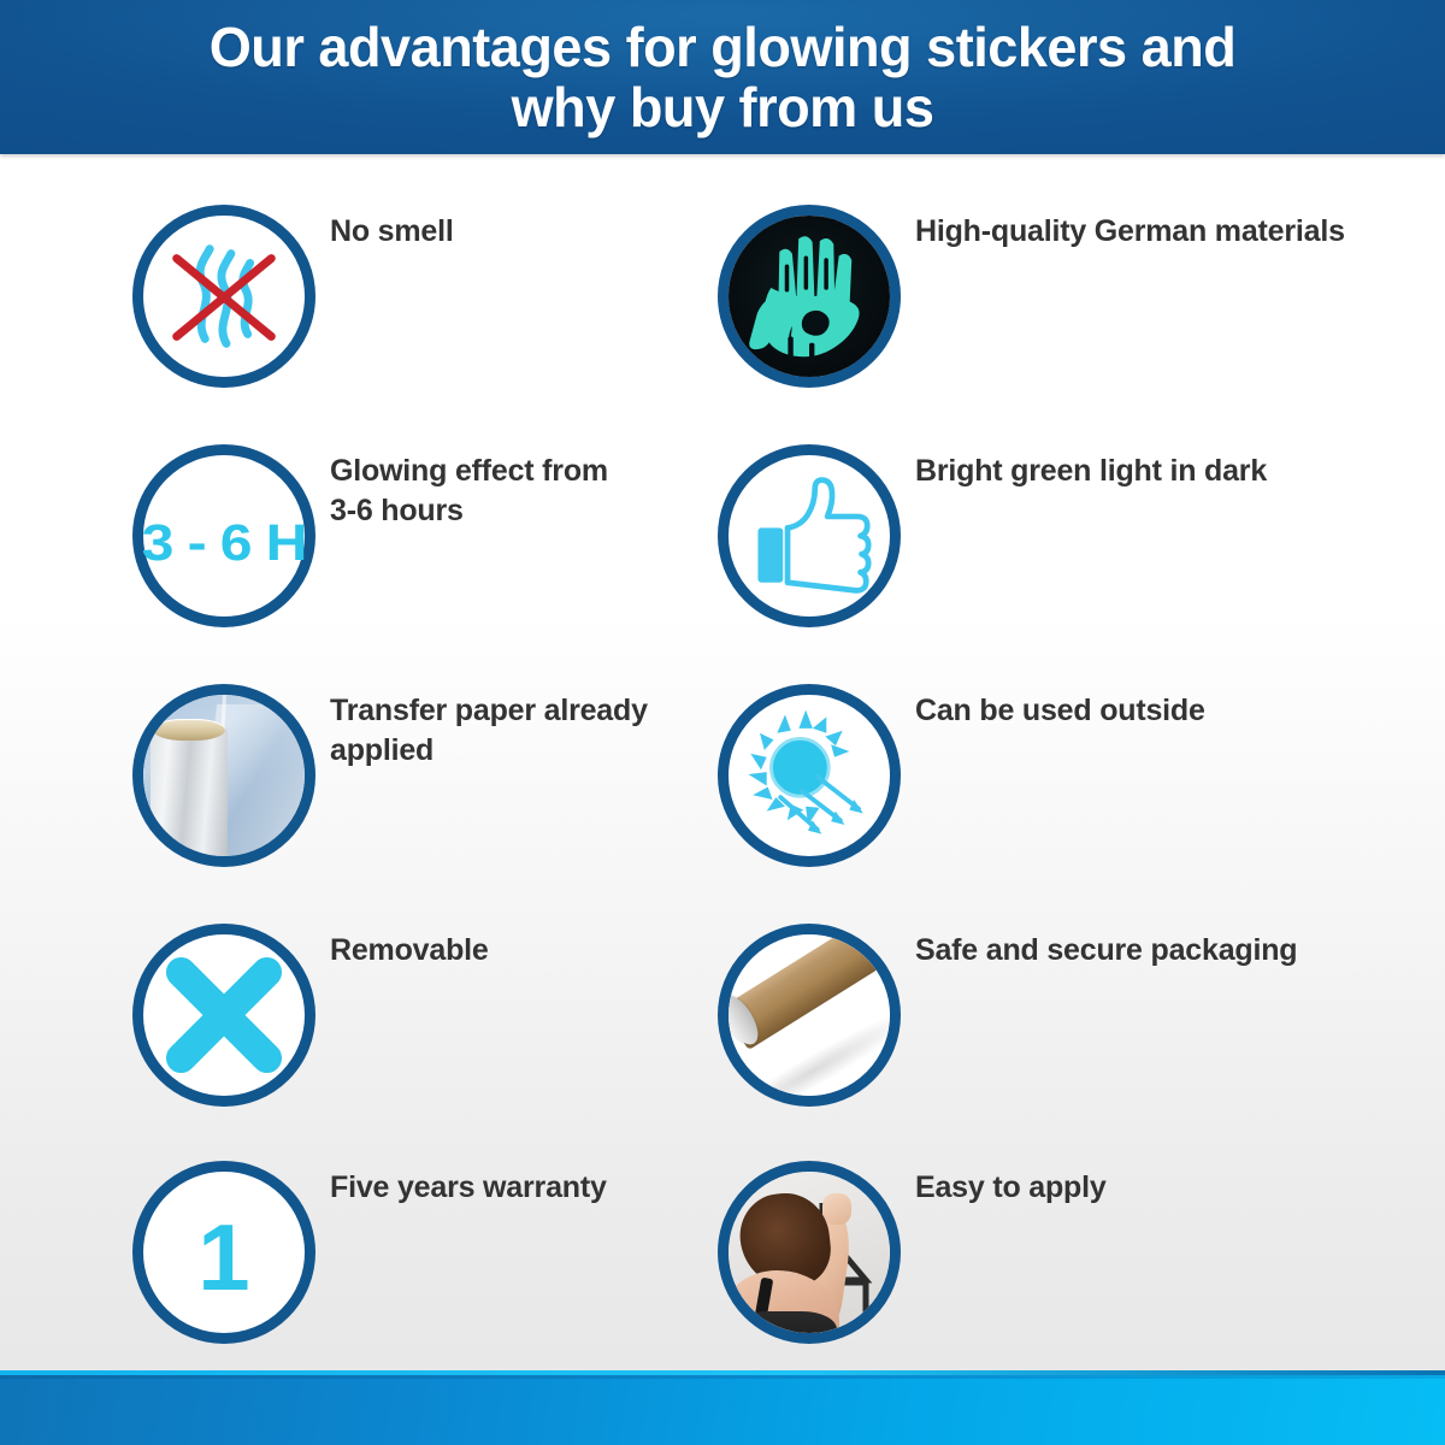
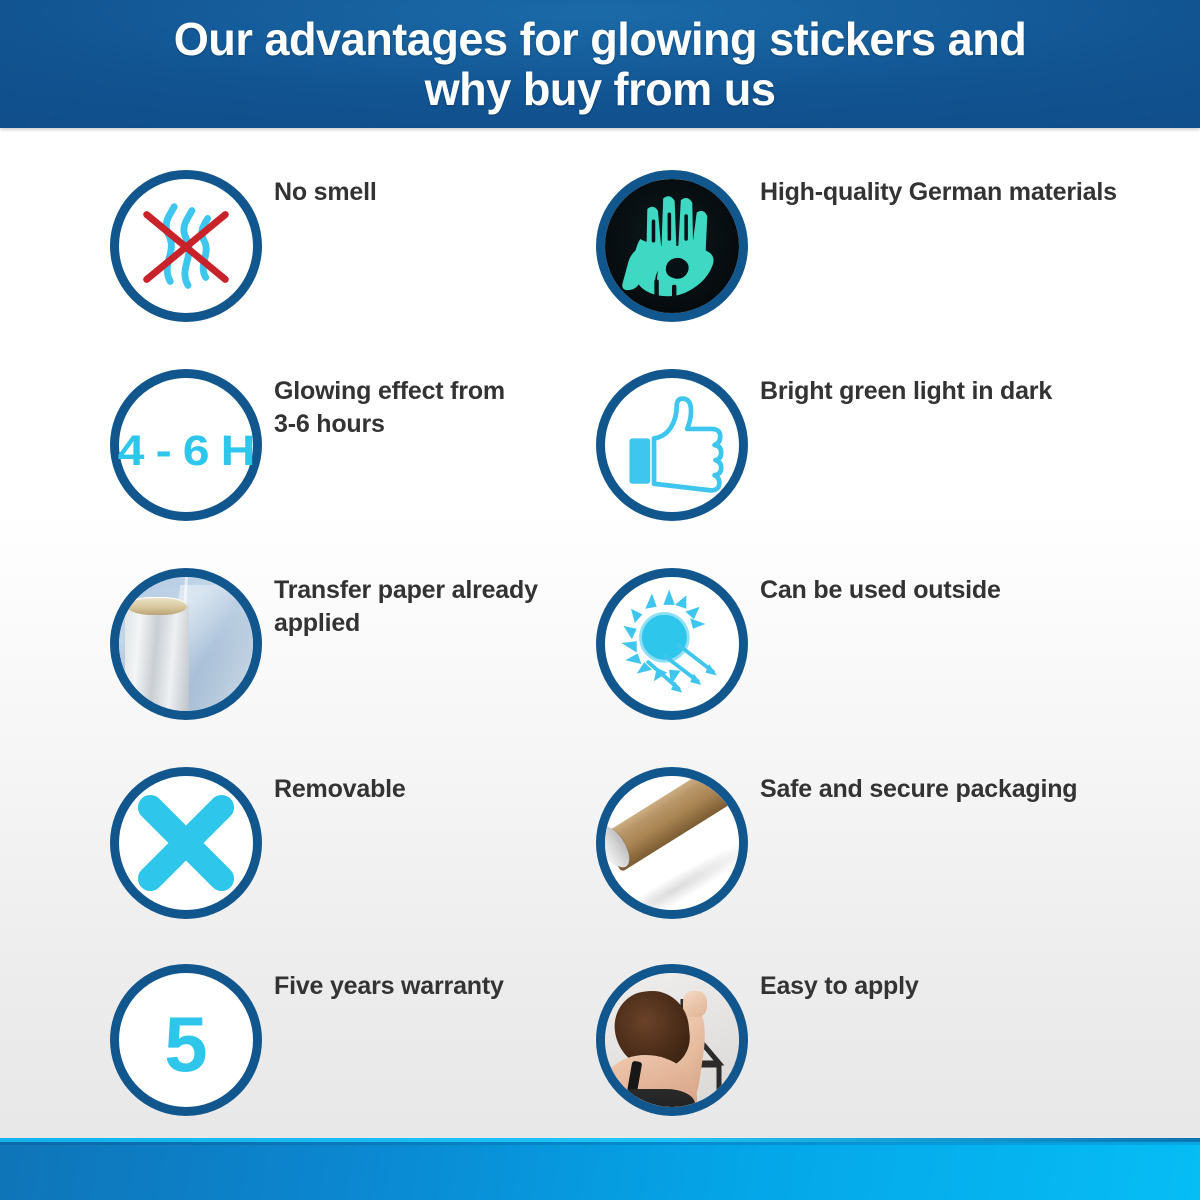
  Our advantages for glowing stickers and
  why buy from us
  No smell
  High-quality German materials
- 3 - 6 H
+ 4 - 6 H
  Glowing effect from
  3-6 hours
  Bright green light in dark
  Transfer paper already
  applied
  Can be used outside
  Removable
  Safe and secure packaging
- 1
+ 5
  Five years warranty
  Easy to apply
